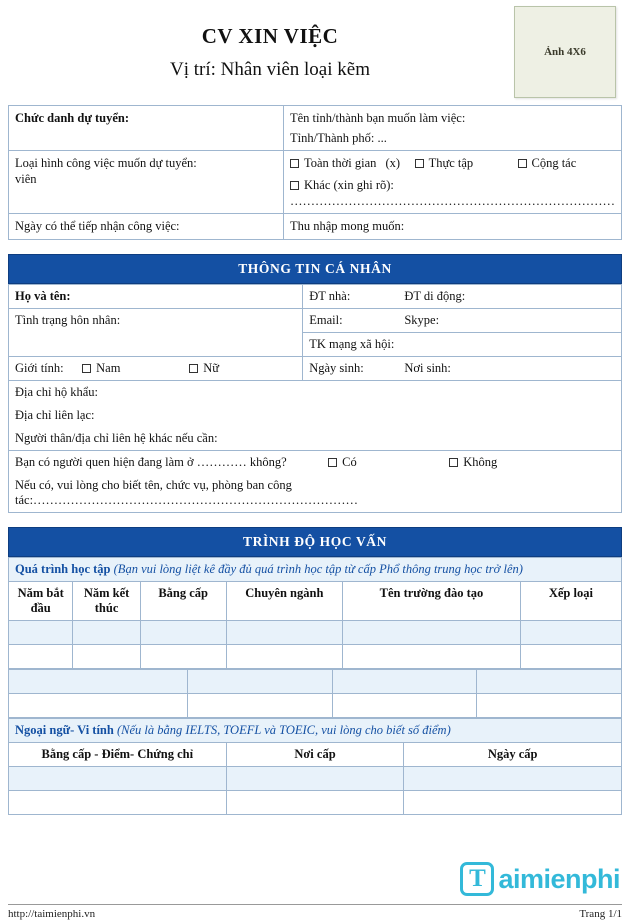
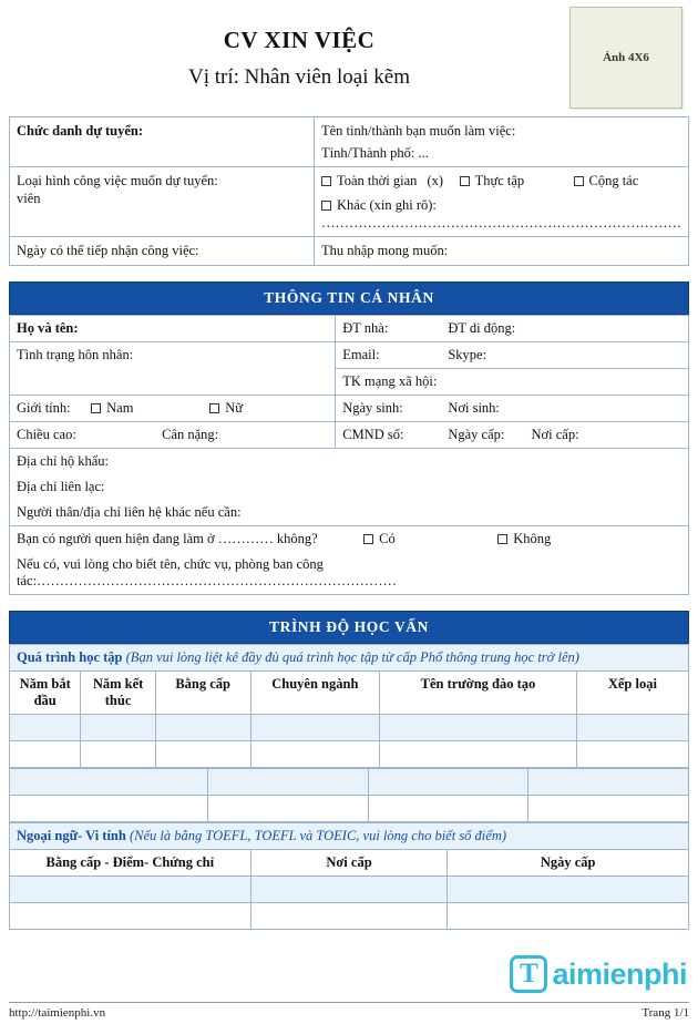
  CV XIN VIỆC
  Vị trí: Nhân viên loại kẽm
  Ảnh 4X6
  Chức danh dự tuyển:	Tên tỉnh/thành bạn muốn làm việc: Tỉnh/Thành phố: ...
  Loại hình công việc muốn dự tuyển: viên	Toàn thời gian (x) Thực tập Cộng tác Khác (xin ghi rõ): ……………………………………………………………………
  Ngày có thể tiếp nhận công việc:	Thu nhập mong muốn:
  THÔNG TIN CÁ NHÂN
  Họ và tên:	ĐT nhà: ĐT di động:
  Tình trạng hôn nhân:	Email: Skype:
  	TK mạng xã hội:
  Giới tính: Nam Nữ	Ngày sinh: Nơi sinh:
+ Chiều cao: Cân nặng:	CMND số: Ngày cấp: Nơi cấp:
  Địa chỉ hộ khẩu:
  Địa chỉ liên lạc:
  Người thân/địa chỉ liên hệ khác nếu cần:
  Bạn có người quen hiện đang làm ở ………… không? Có Không
  Nếu có, vui lòng cho biết tên, chức vụ, phòng ban công tác:……………………………………………………………………
  TRÌNH ĐỘ HỌC VẤN
  Quá trình học tập (Bạn vui lòng liệt kê đầy đủ quá trình học tập từ cấp Phổ thông trung học trở lên)
  Năm bắt đầu	Năm kết thúc	Bằng cấp	Chuyên ngành	Tên trường đào tạo	Xếp loại
- Ngoại ngữ- Vi tính (Nếu là bằng IELTS, TOEFL và TOEIC, vui lòng cho biết số điểm)
+ Ngoại ngữ- Vi tính (Nếu là bằng TOEFL, TOEFL và TOEIC, vui lòng cho biết số điểm)
  Bằng cấp - Điểm- Chứng chỉ	Nơi cấp	Ngày cấp
  T
  aimienphi
  http://taimienphi.vn
  Trang 1/1
